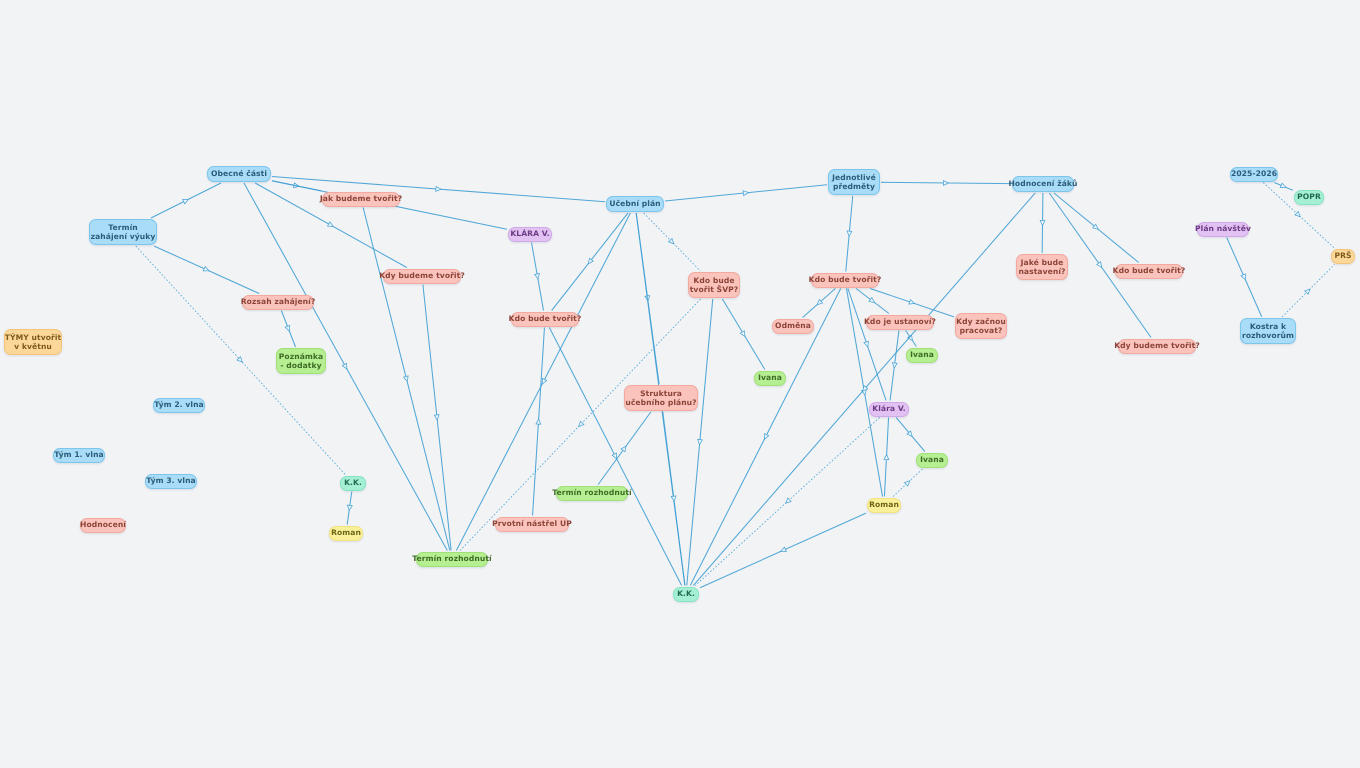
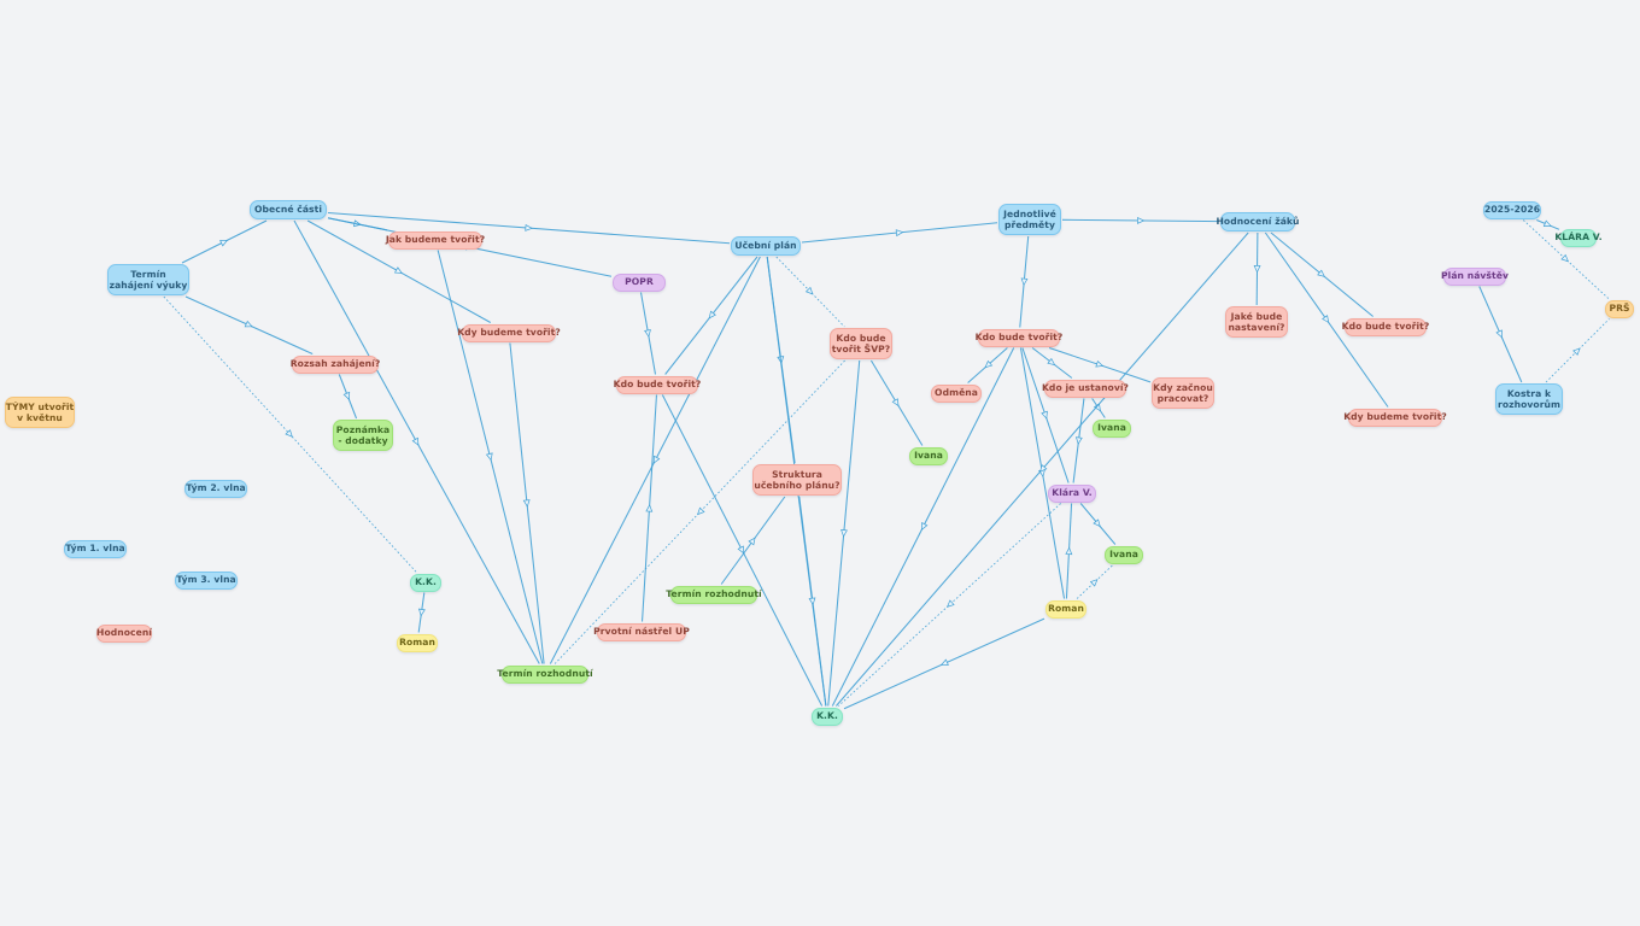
  Obecné části
  Termín
  zahájení výuky
  Jak budeme tvořit?
- KLÁRA V.
+ POPR
  Kdy budeme tvořit?
  Rozsah zahájení?
  Poznámka
  - dodatky
  TÝMY utvořit
  v květnu
  Tým 2. vlna
  Tým 1. vlna
  Tým 3. vlna
  Hodnocení
  K.K.
  Roman
  Učební plán
  Kdo bude tvořit?
  Kdo bude
  tvořit ŠVP?
  Struktura
  učebního plánu?
  Ivana
  Termín rozhodnutí
  Prvotní nástřel UP
  Termín rozhodnutí
  K.K.
  Jednotlivé
  předměty
  Kdo bude tvořit?
  Odměna
  Kdo je ustanoví?
  Kdy začnou
  pracovat?
  Ivana
  Klára V.
  Ivana
  Roman
  Hodnocení žáků
  Jaké bude
  nastavení?
  Kdo bude tvořit?
  Kdy budeme tvořit?
  2025-2026
- POPR
+ KLÁRA V.
  Plán návštěv
  PRŠ
  Kostra k
  rozhovorům
